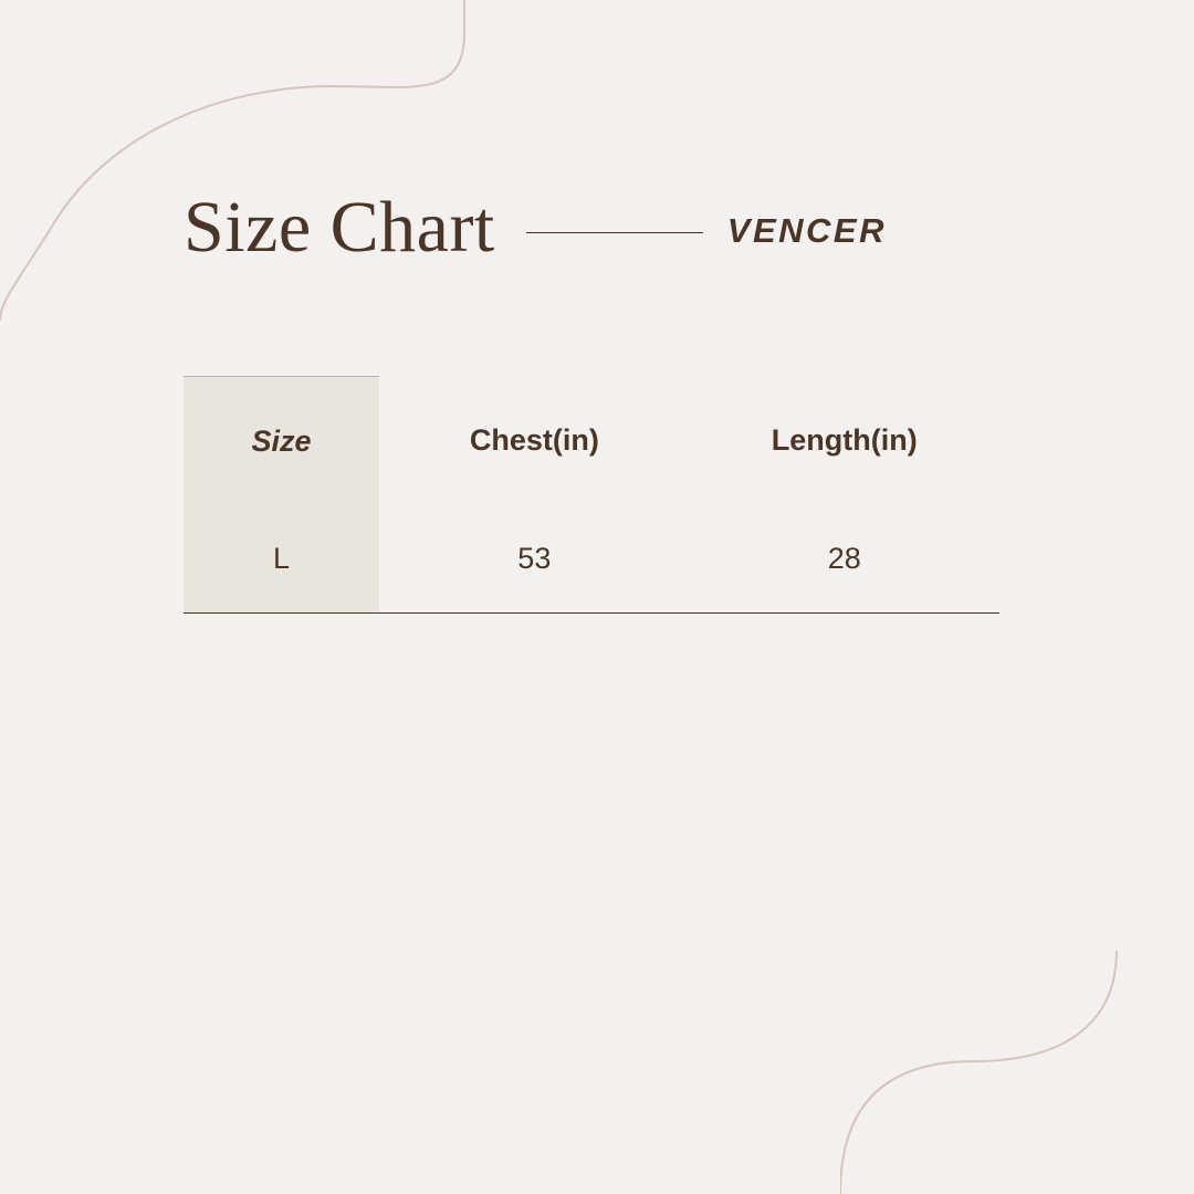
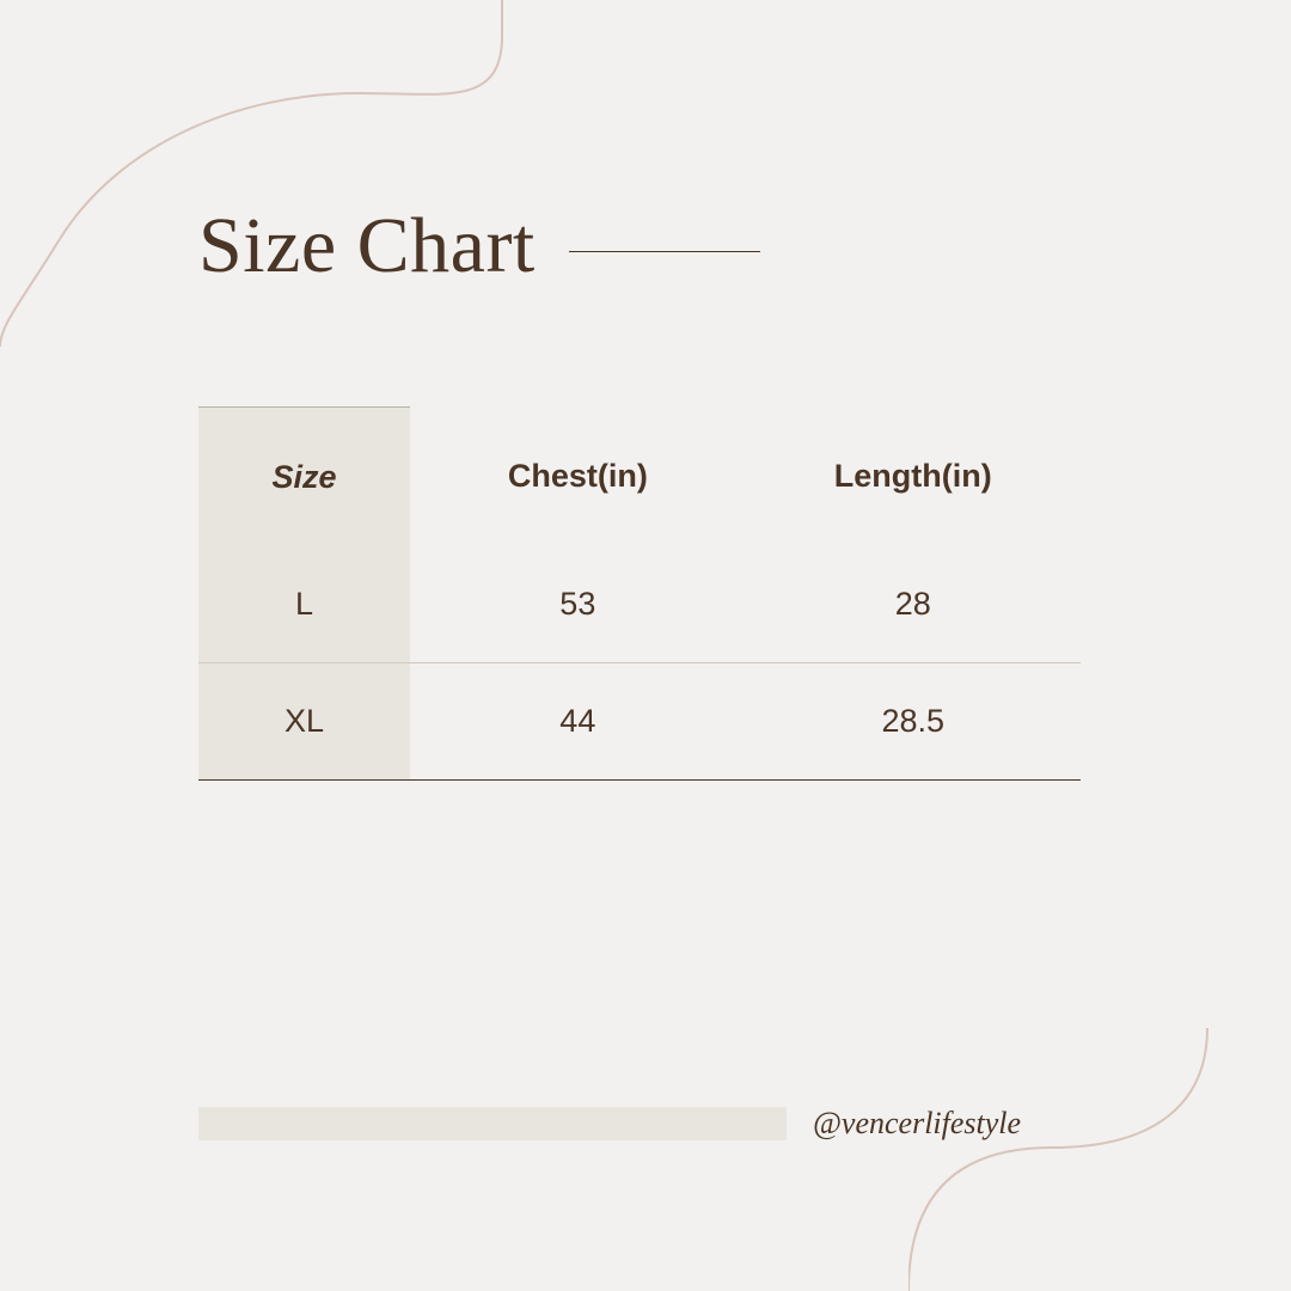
  Size Chart
- VENCER
  Size	Chest(in)	Length(in)
  L	53	28
+ XL	44	28.5
+ @vencerlifestyle
